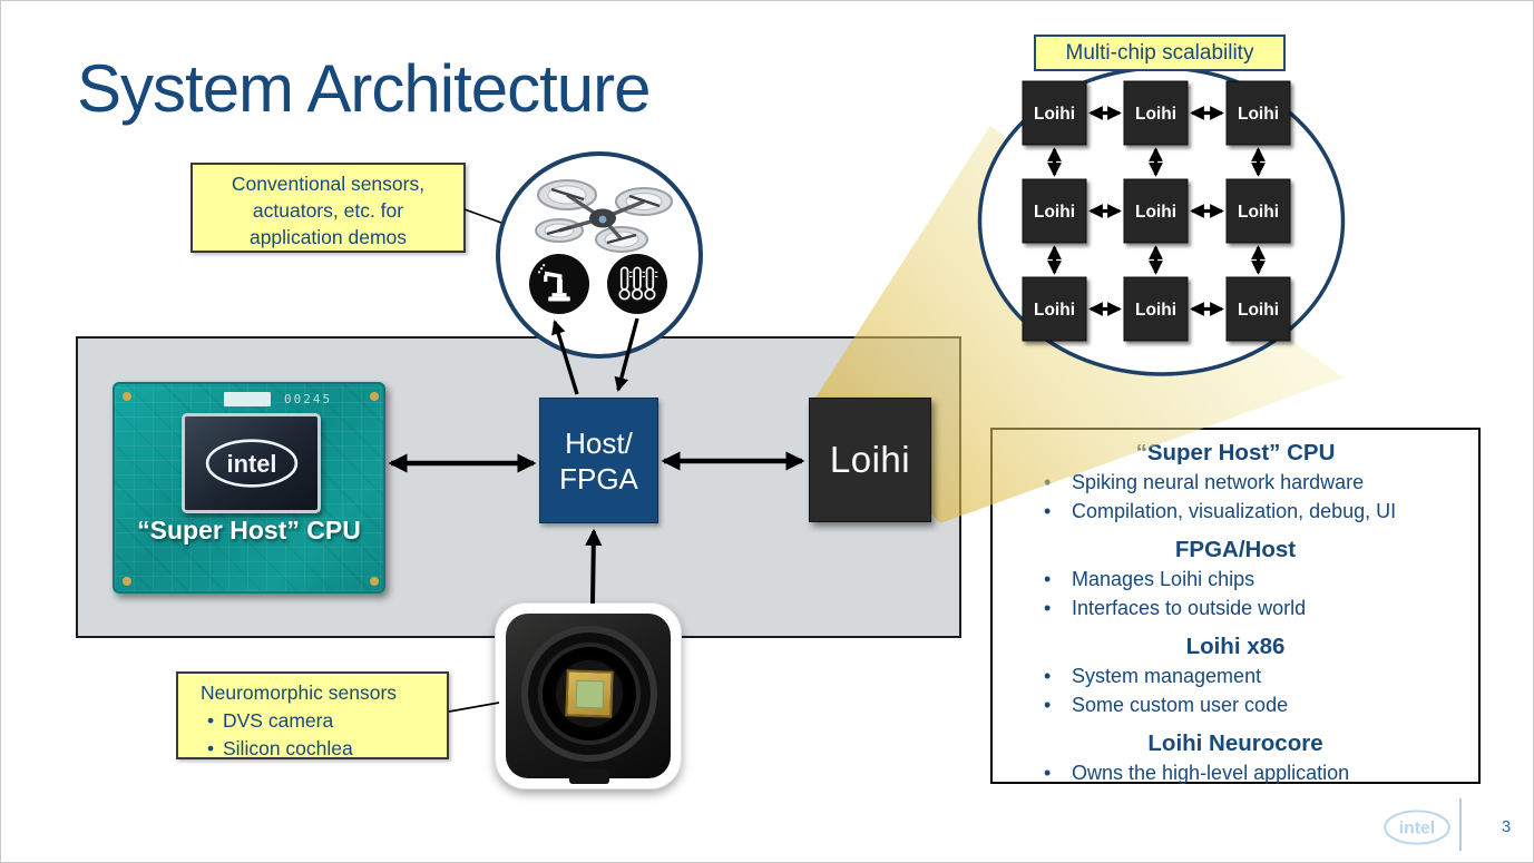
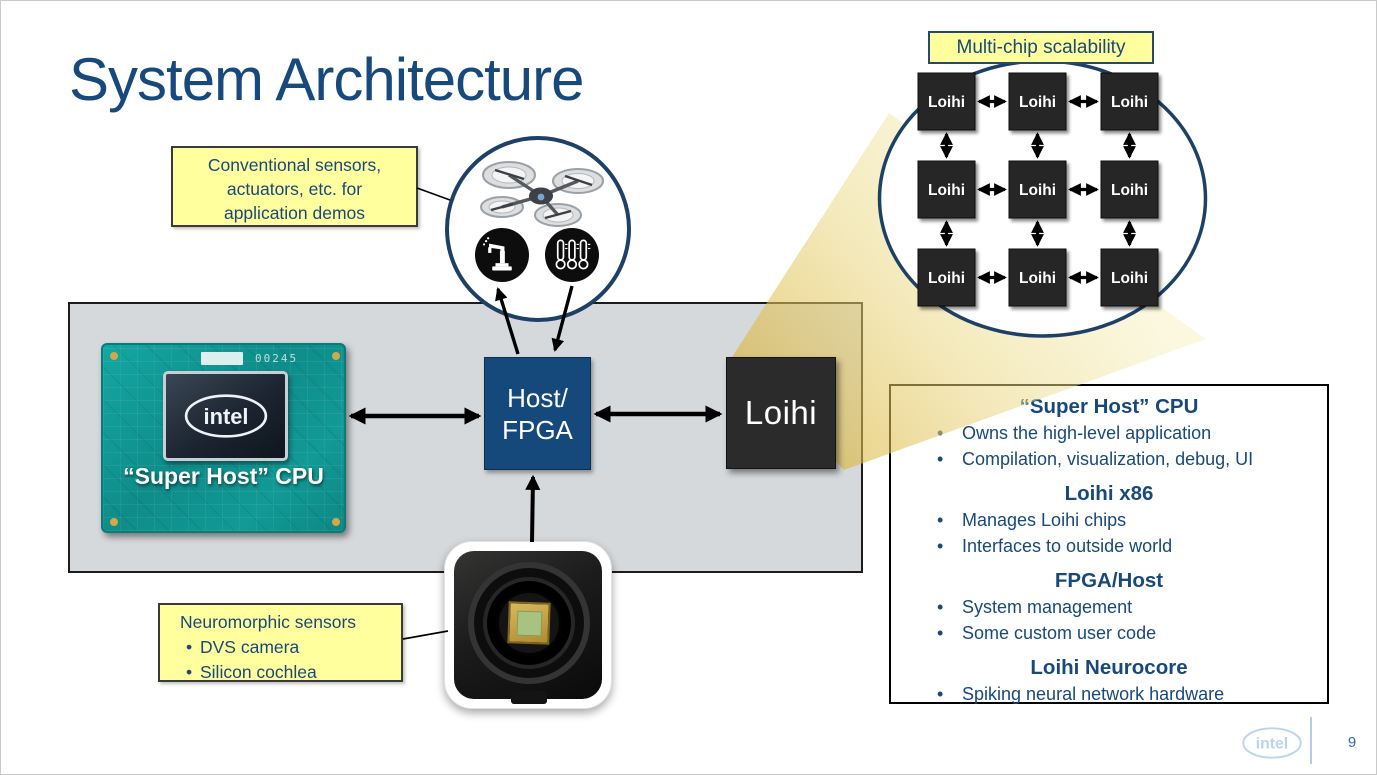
  System Architecture
  00245
  intel
  “Super Host” CPU
  Host/
  FPGA
  “Super Host” CPU
- Spiking neural network hardware
+ Owns the high-level application
  Compilation, visualization, debug, UI
- FPGA/Host
+ Loihi x86
  Manages Loihi chips
  Interfaces to outside world
- Loihi x86
+ FPGA/Host
  System management
  Some custom user code
  Loihi Neurocore
- Owns the high-level application
+ Spiking neural network hardware
  Loihi
  Loihi
  Loihi
  Loihi
  Loihi
  Loihi
  Loihi
  Loihi
  Loihi
  Loihi
  Multi-chip scalability
  Conventional sensors,
  actuators, etc. for
  application demos
  Neuromorphic sensors
  DVS camera
  Silicon cochlea
  intel
- 3
+ 9
